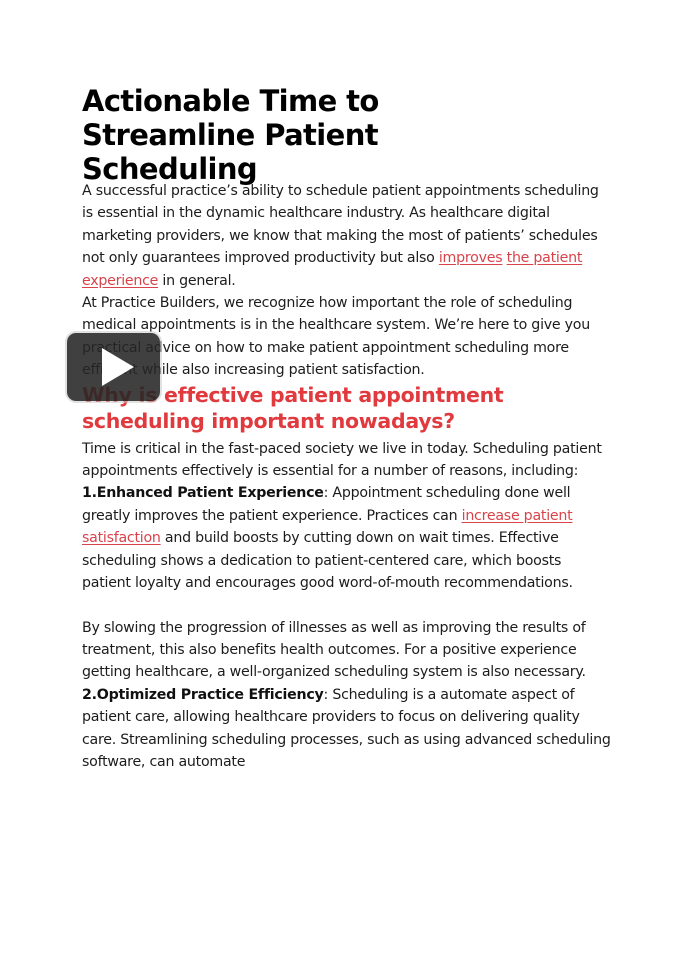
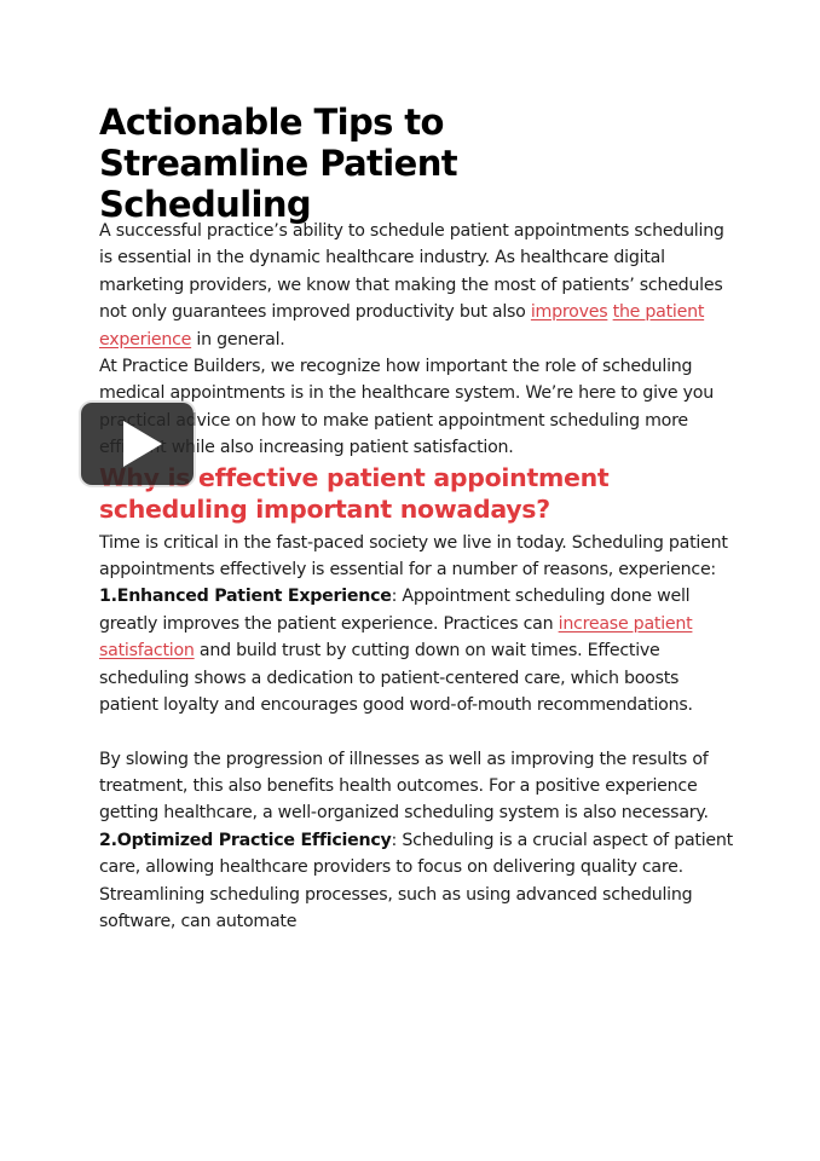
- Actionable Time to Streamline Patient Scheduling
+ Actionable Tips to Streamline Patient Scheduling
  A successful practice’s ability to schedule patient appointments scheduling is essential in the dynamic healthcare industry. As healthcare digital marketing providers, we know that making the most of patients’ schedules not only guarantees improved productivity but also improves the patient experience in general.
  At Practice Builders, we recognize how important the role of scheduling medical appointments is in the healthcare system. We’re here to give you practical advice on how to make patient appointment scheduling more efficient while also increasing patient satisfaction.
  Why is effective patient appointment scheduling important nowadays?
- Time is critical in the fast-paced society we live in today. Scheduling patient appointments effectively is essential for a number of reasons, including:
+ Time is critical in the fast-paced society we live in today. Scheduling patient appointments effectively is essential for a number of reasons, experience:
- 1.Enhanced Patient Experience: Appointment scheduling done well greatly improves the patient experience. Practices can increase patient satisfaction and build boosts by cutting down on wait times. Effective scheduling shows a dedication to patient-centered care, which boosts patient loyalty and encourages good word-of-mouth recommendations.
+ 1.Enhanced Patient Experience: Appointment scheduling done well greatly improves the patient experience. Practices can increase patient satisfaction and build trust by cutting down on wait times. Effective scheduling shows a dedication to patient-centered care, which boosts patient loyalty and encourages good word-of-mouth recommendations.
  By slowing the progression of illnesses as well as improving the results of treatment, this also benefits health outcomes. For a positive experience getting healthcare, a well-organized scheduling system is also necessary.
- 2.Optimized Practice Efficiency: Scheduling is a automate aspect of patient care, allowing healthcare providers to focus on delivering quality care. Streamlining scheduling processes, such as using advanced scheduling software, can automate
+ 2.Optimized Practice Efficiency: Scheduling is a crucial aspect of patient care, allowing healthcare providers to focus on delivering quality care. Streamlining scheduling processes, such as using advanced scheduling software, can automate
